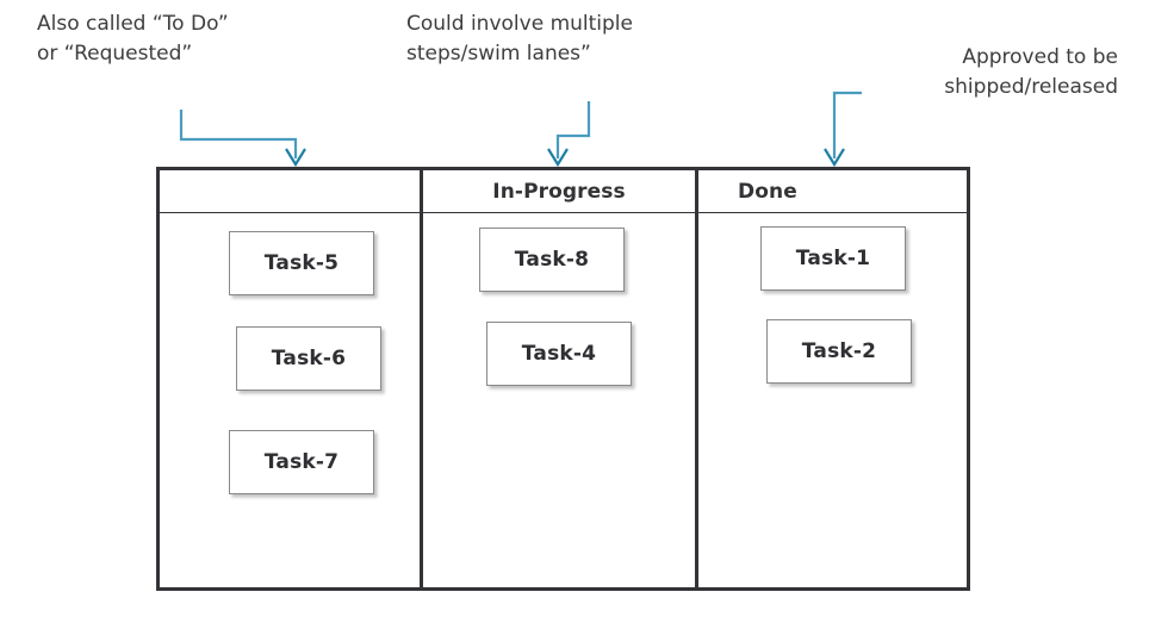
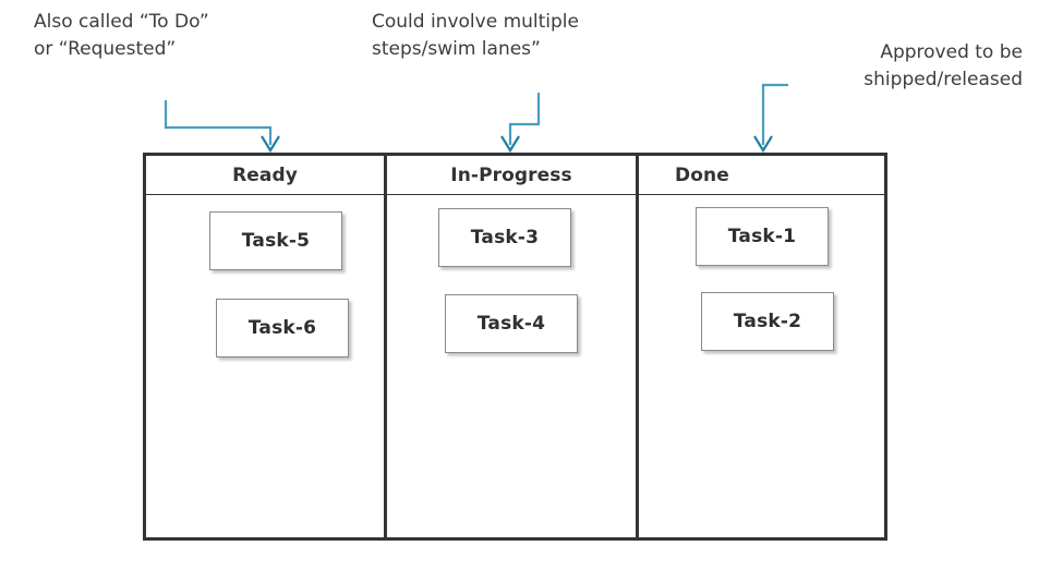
  Also called “To Do”
  or “Requested”
  Could involve multiple
  steps/swim lanes”
  Approved to be
  shipped/released
+ Ready
  In-Progress
  Done
  Task-5
  Task-6
- Task-7
- Task-8
+ Task-3
  Task-4
  Task-1
  Task-2
